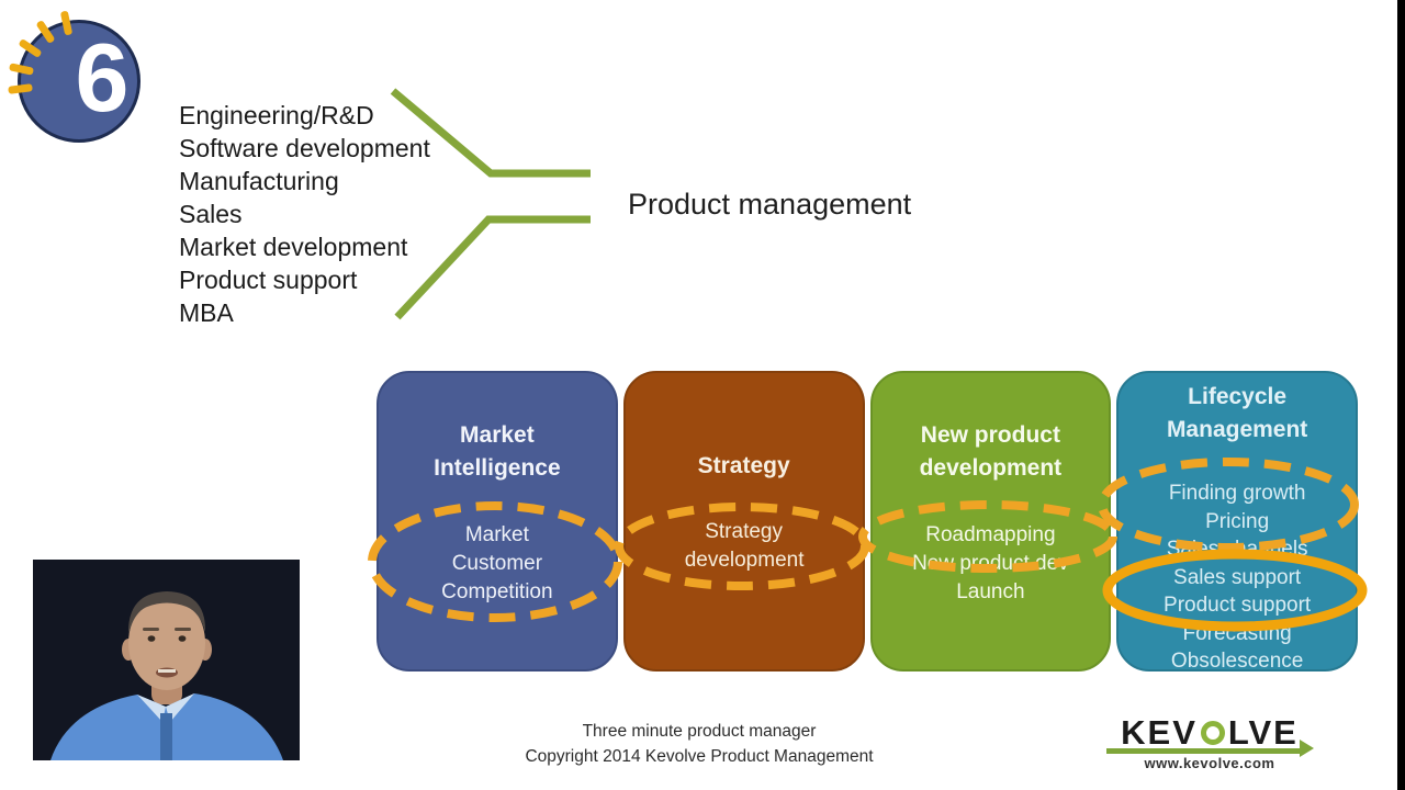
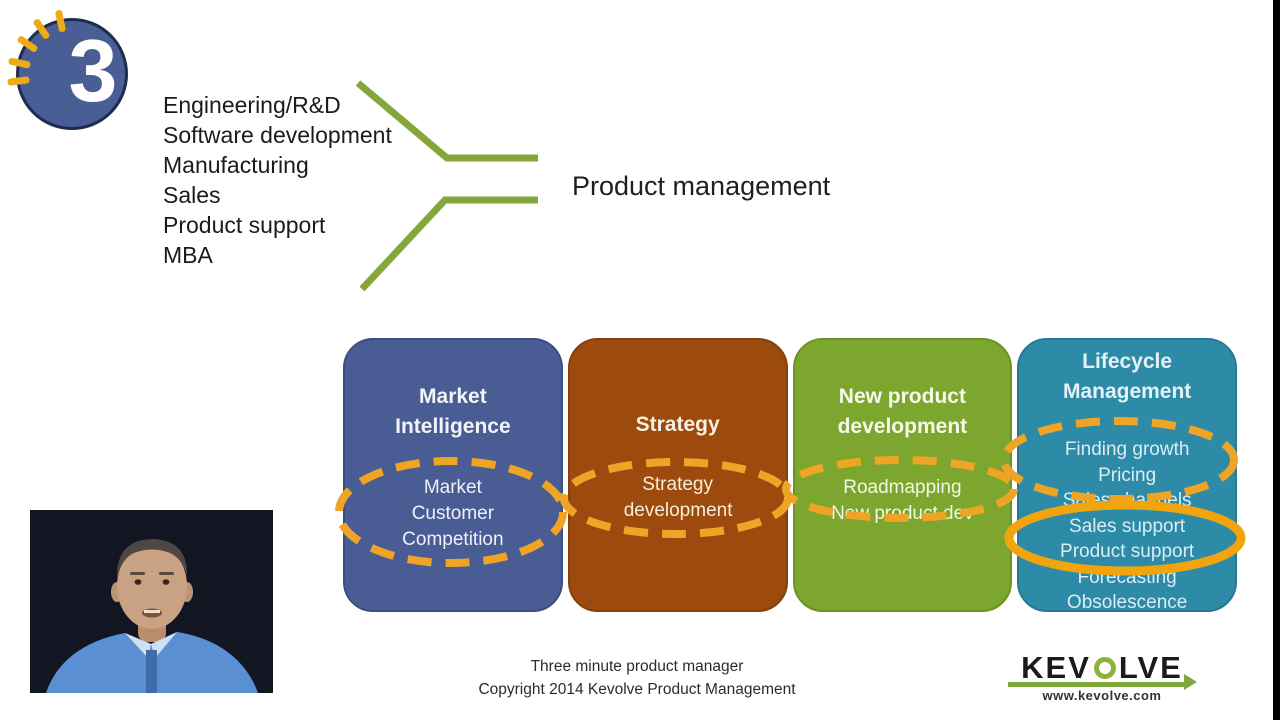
- 6
+ 3
  Engineering/R&D
  Software development
  Manufacturing
  Sales
- Market development
  Product support
  MBA
  Product management
  Market Intelligence
  Market
  Customer
  Competition
  Strategy
  Strategy development
  New product development
  Roadmapping
- Launch
  Lifecycle Management
  Finding growth
  Pricing
  Sales support
  Product support
  Forecasting
  Obsolescence
  Three minute product manager
  Copyright 2014 Kevolve Product Management
  KEV
  LVE
  www.kevolve.com
